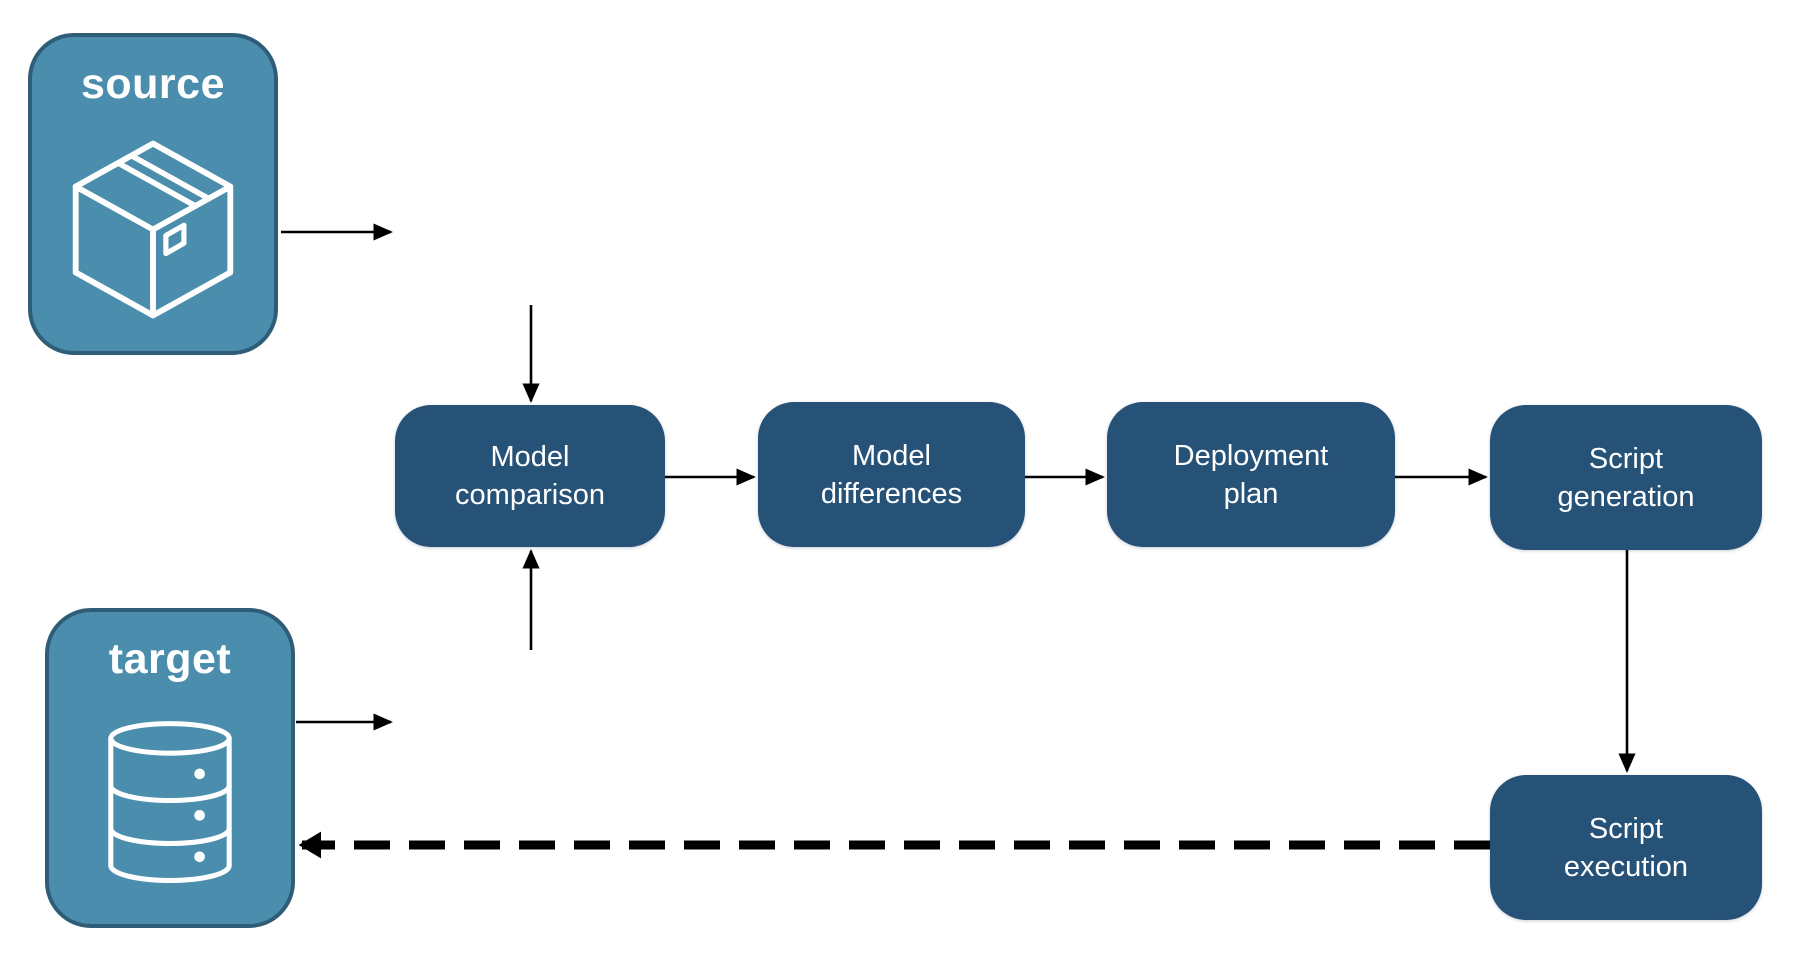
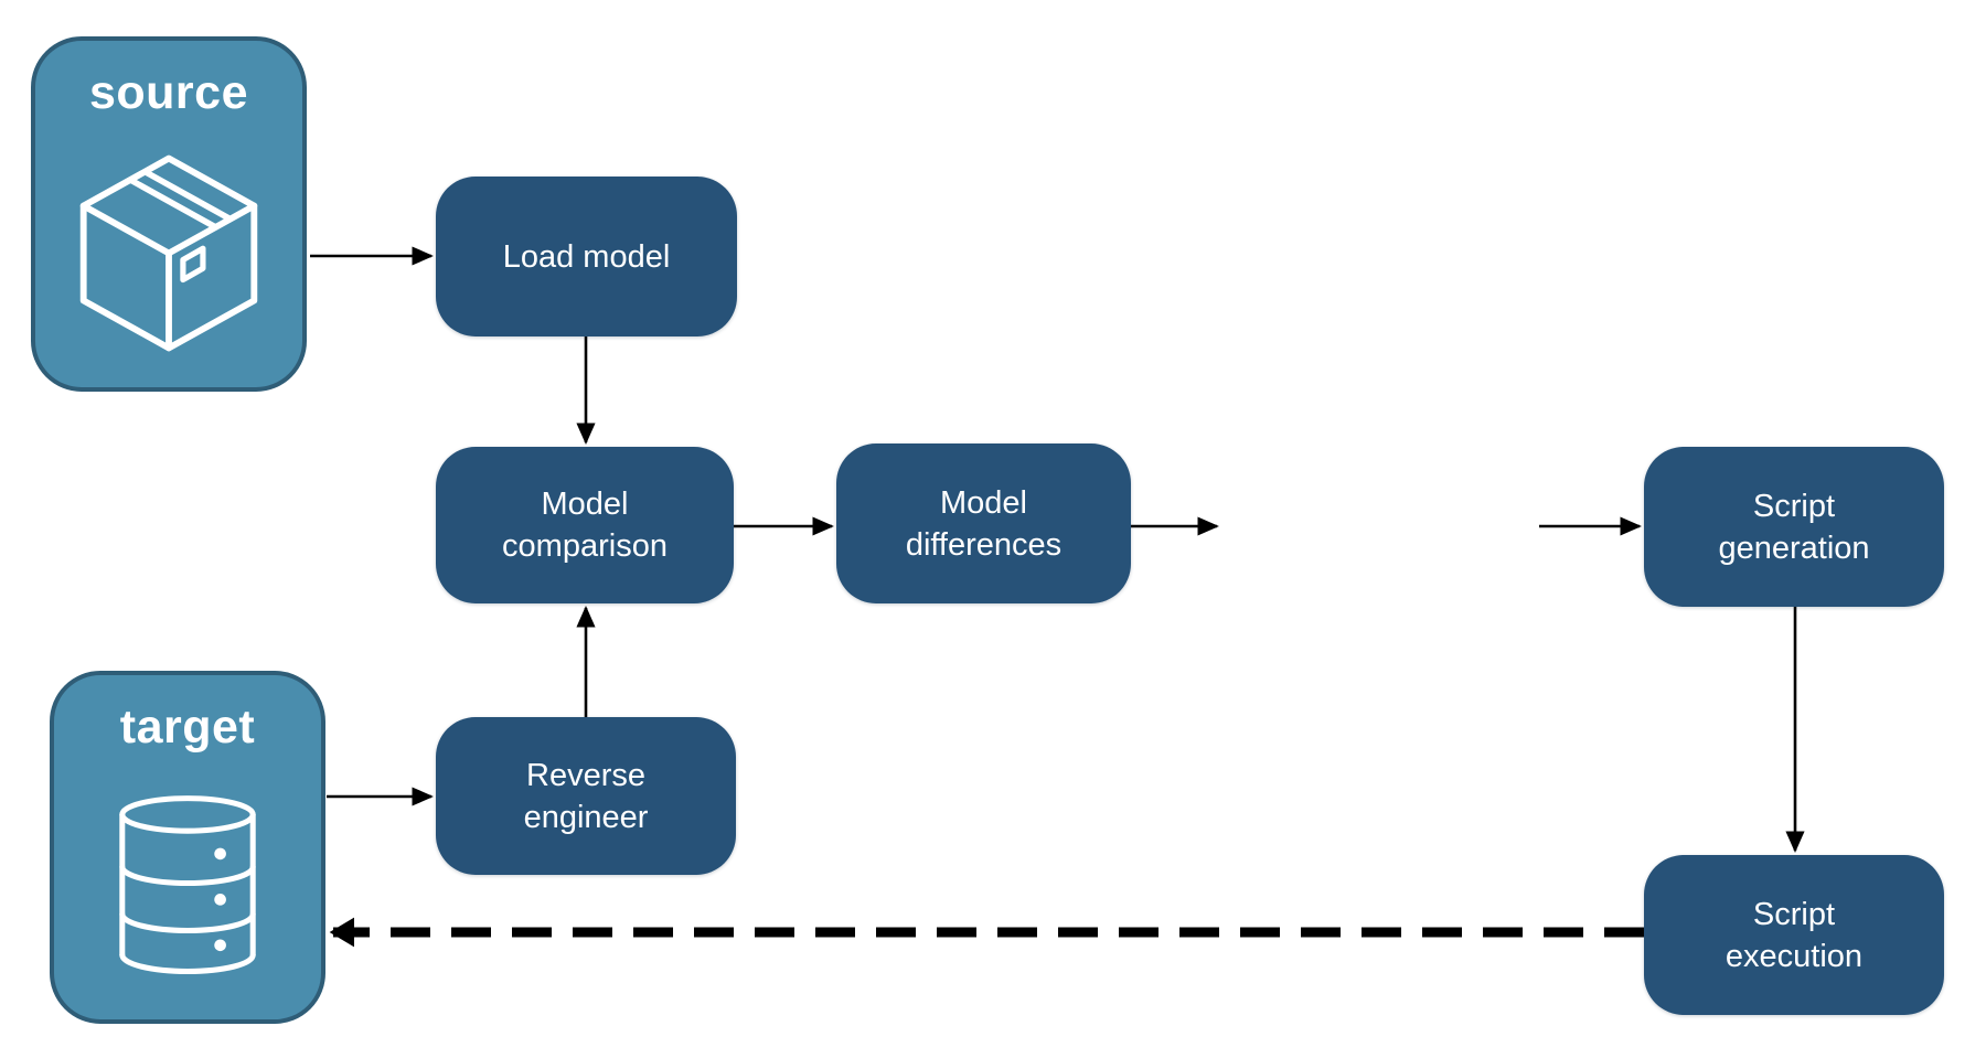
  source
  target
+ Load model
  Model comparison
  Model differences
- Deployment plan
  Script generation
+ Reverse engineer
  Script execution
